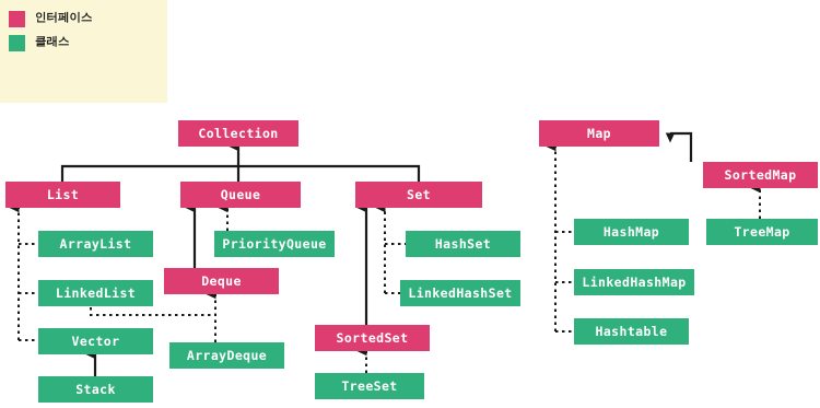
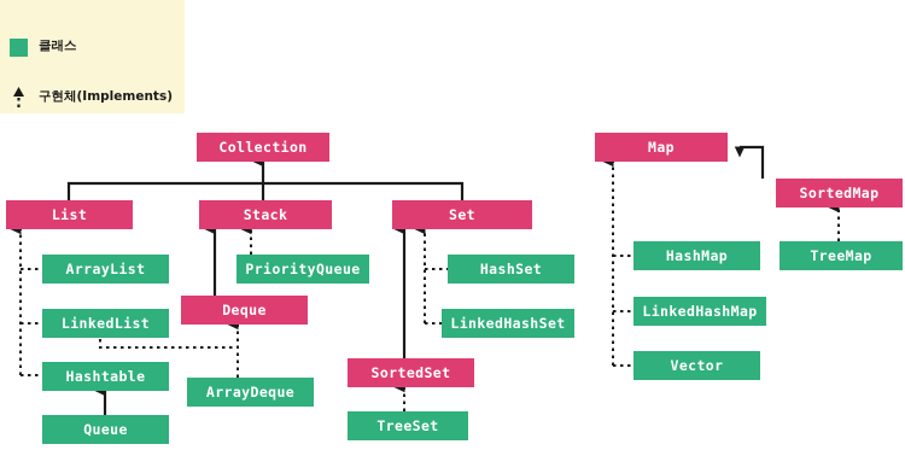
  Collection
  List
- Queue
+ Stack
  Set
  ArrayList
  LinkedList
- Vector
+ Hashtable
- Stack
+ Queue
  PriorityQueue
  Deque
  ArrayDeque
  HashSet
  LinkedHashSet
  SortedSet
  TreeSet
  Map
  SortedMap
  HashMap
  TreeMap
  LinkedHashMap
- Hashtable
+ Vector
- 인터페이스
  클래스
+ 구현체(Implements)
